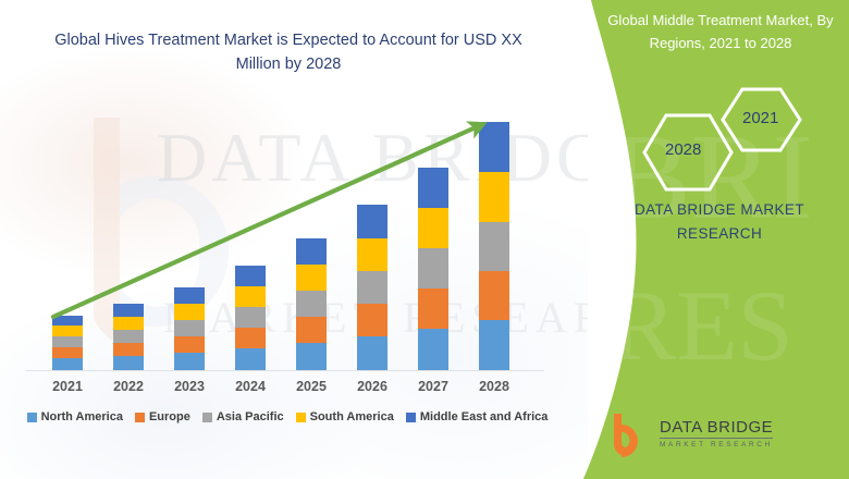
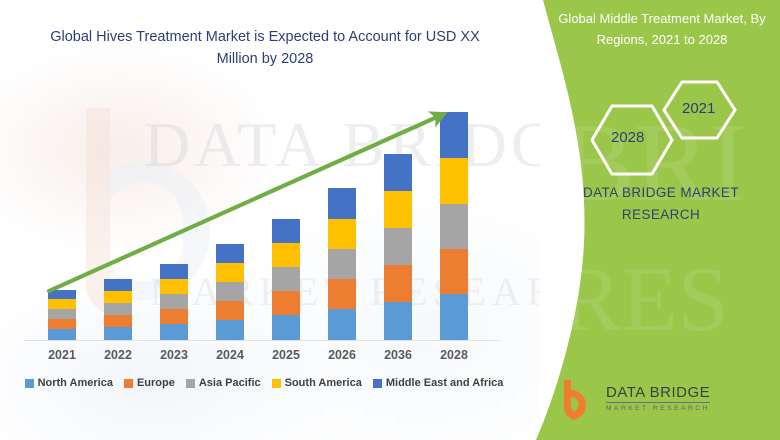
  DATA BRDG
  Global Hives Treatment Market is Expected to Account for USD XX Million by 2028
  2021
  2022
  2023
  2024
  2025
  2026
- 2027
+ 2036
  2028
  North America
  Europe
  Asia Pacific
  South America
  Middle East and Africa
  BRI
  RES
  Global Middle Treatment Market, By Regions, 2021 to 2028
  2021
  2028
  DATA BRIDGE MARKET RESEARCH
  DATA BRIDGE
